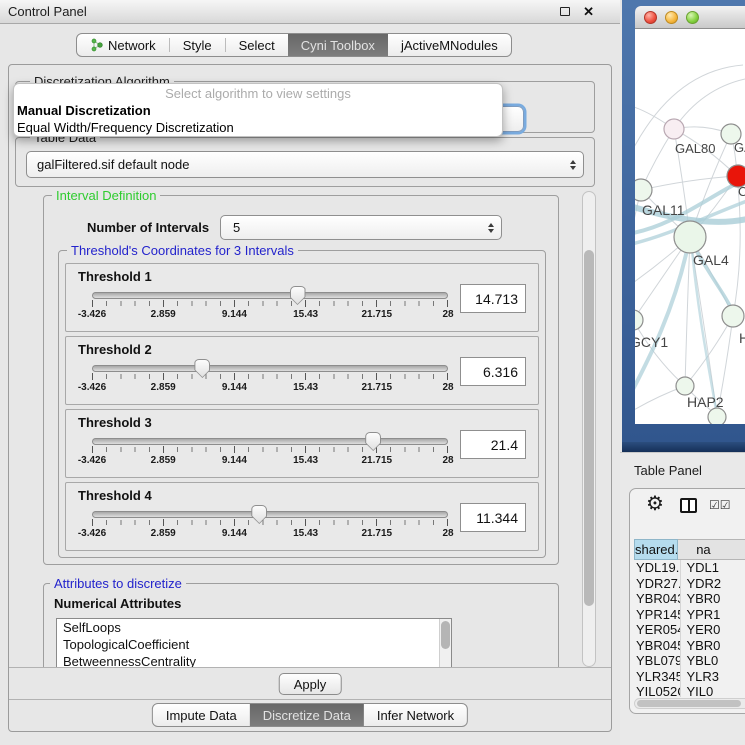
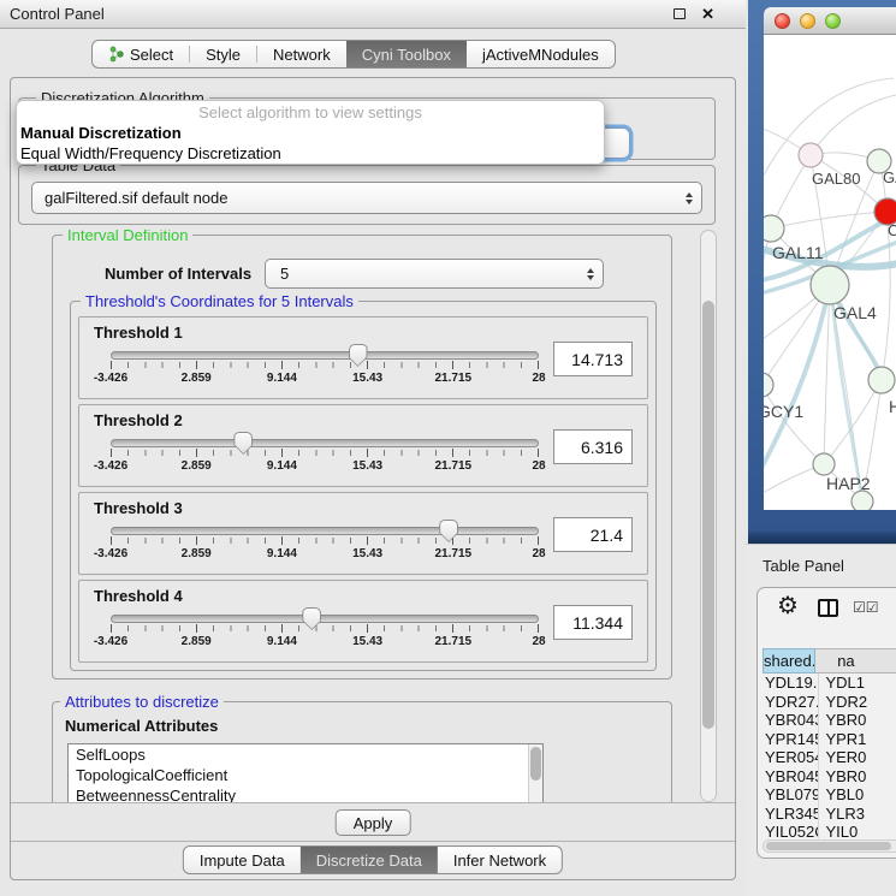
  Control Panel
  ✕
- Network
+ Select
  Style
- Select
+ Network
  Cyni Toolbox
  jActiveMNodules
  Discretization Algorithm
  Table Data
  galFiltered.sif default node
  Interval Definition
  Number of Intervals
  5
- Threshold's Coordinates for 3 Intervals
+ Threshold's Coordinates for 5 Intervals
  Threshold 1
  -3.426
  2.859
  9.144
  15.43
  21.715
  28
  14.713
  Threshold 2
  -3.426
  2.859
  9.144
  15.43
  21.715
  28
  6.316
  Threshold 3
  -3.426
  2.859
  9.144
  15.43
  21.715
  28
  21.4
  Threshold 4
  -3.426
  2.859
  9.144
  15.43
  21.715
  28
  11.344
  Attributes to discretize
  Numerical Attributes
  SelfLoops
  TopologicalCoefficient
  BetweennessCentrality
  Apply
  Impute Data
  Discretize Data
  Infer Network
  Select algorithm to view settings
  Manual Discretization
  Equal Width/Frequency Discretization
  GAL80
  C
  GAL11
  GAL4
  GCY1
  H
  HAP2
  Table Panel
  ⚙
  ☑☑
  shared.
  na
  YDL19.
  YDL1
  YDR27.
  YDR2
  YBR04
  YBR0
  YPR14
  YPR1
  YER05
  YER0
  YBR04
  YBR0
  YBL079
  YBL0
  YLR345
  YLR3
  YIL052
  YIL0
